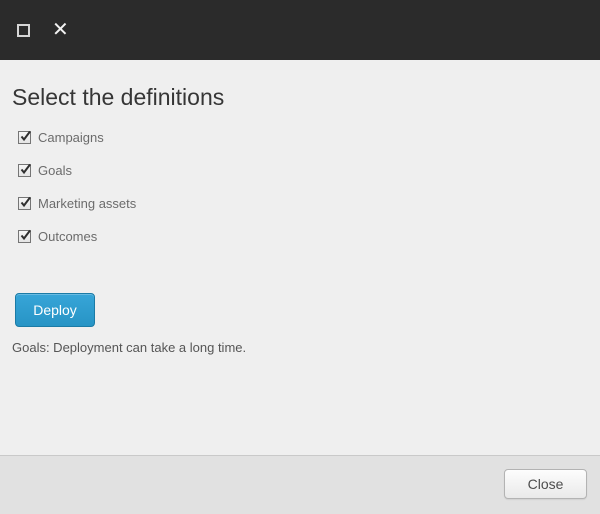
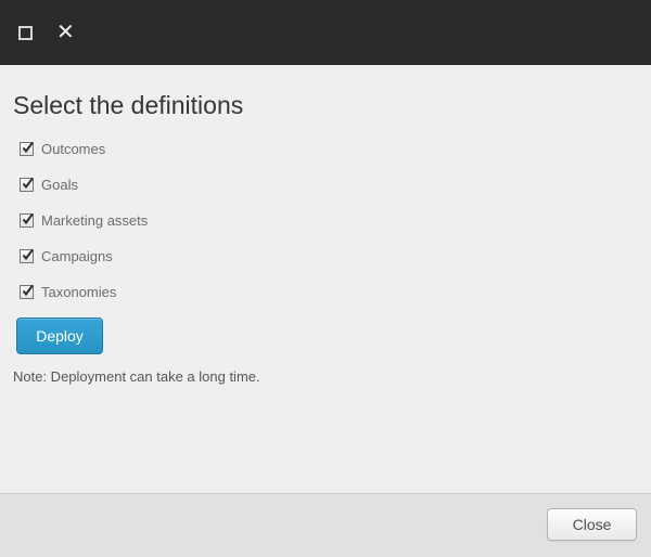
  ✕
  Select the definitions
- Campaigns
+ Outcomes
  Goals
  Marketing assets
- Outcomes
+ Campaigns
+ Taxonomies
  Deploy
- Goals: Deployment can take a long time.
+ Note: Deployment can take a long time.
  Close
